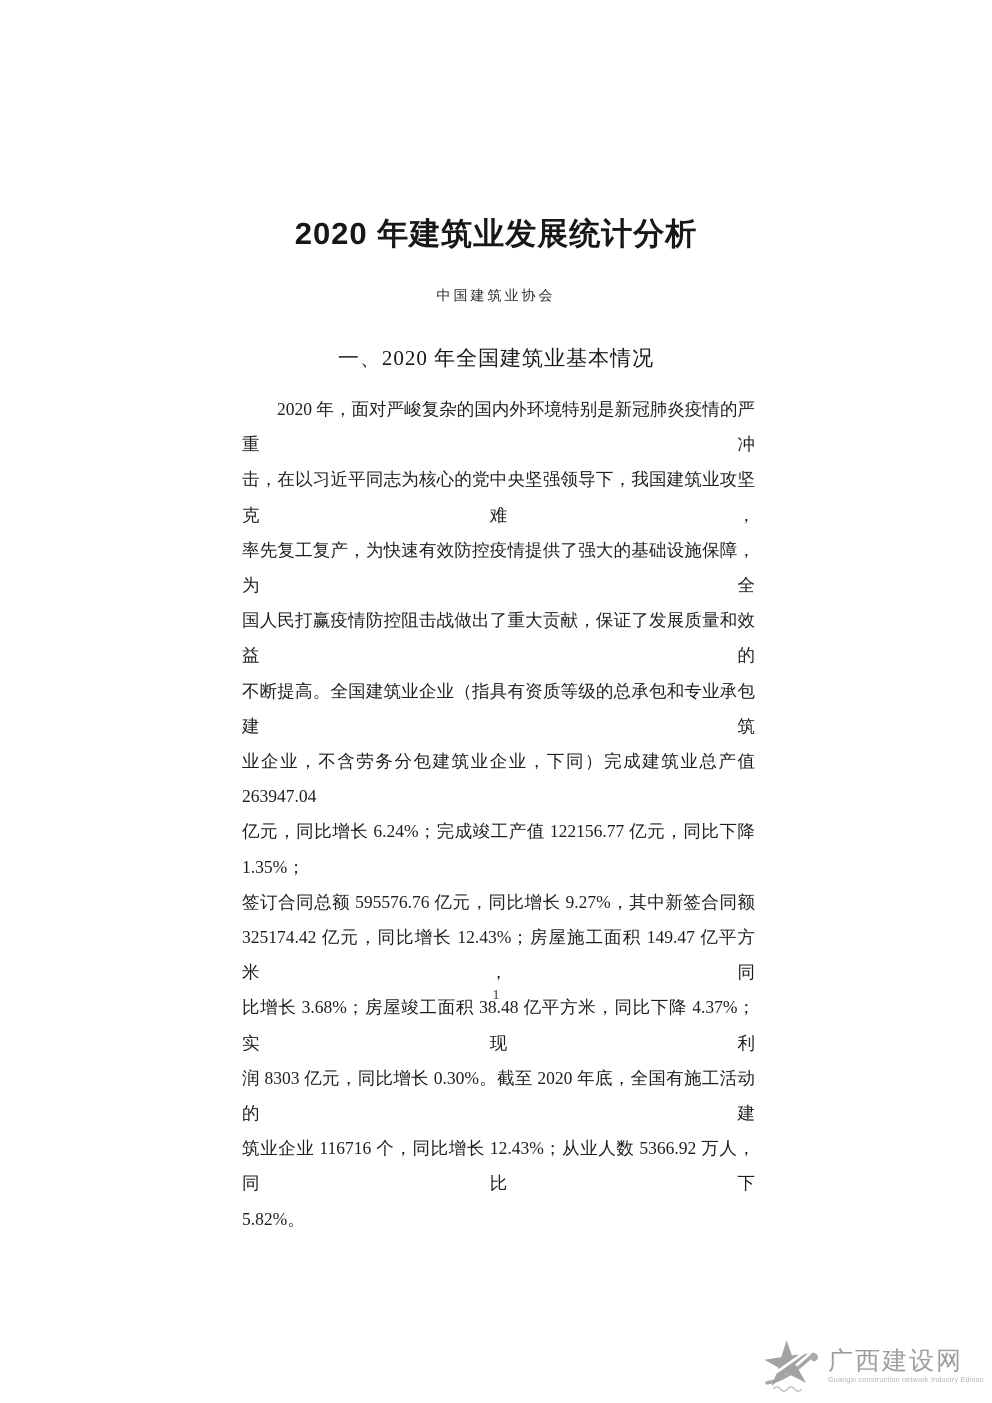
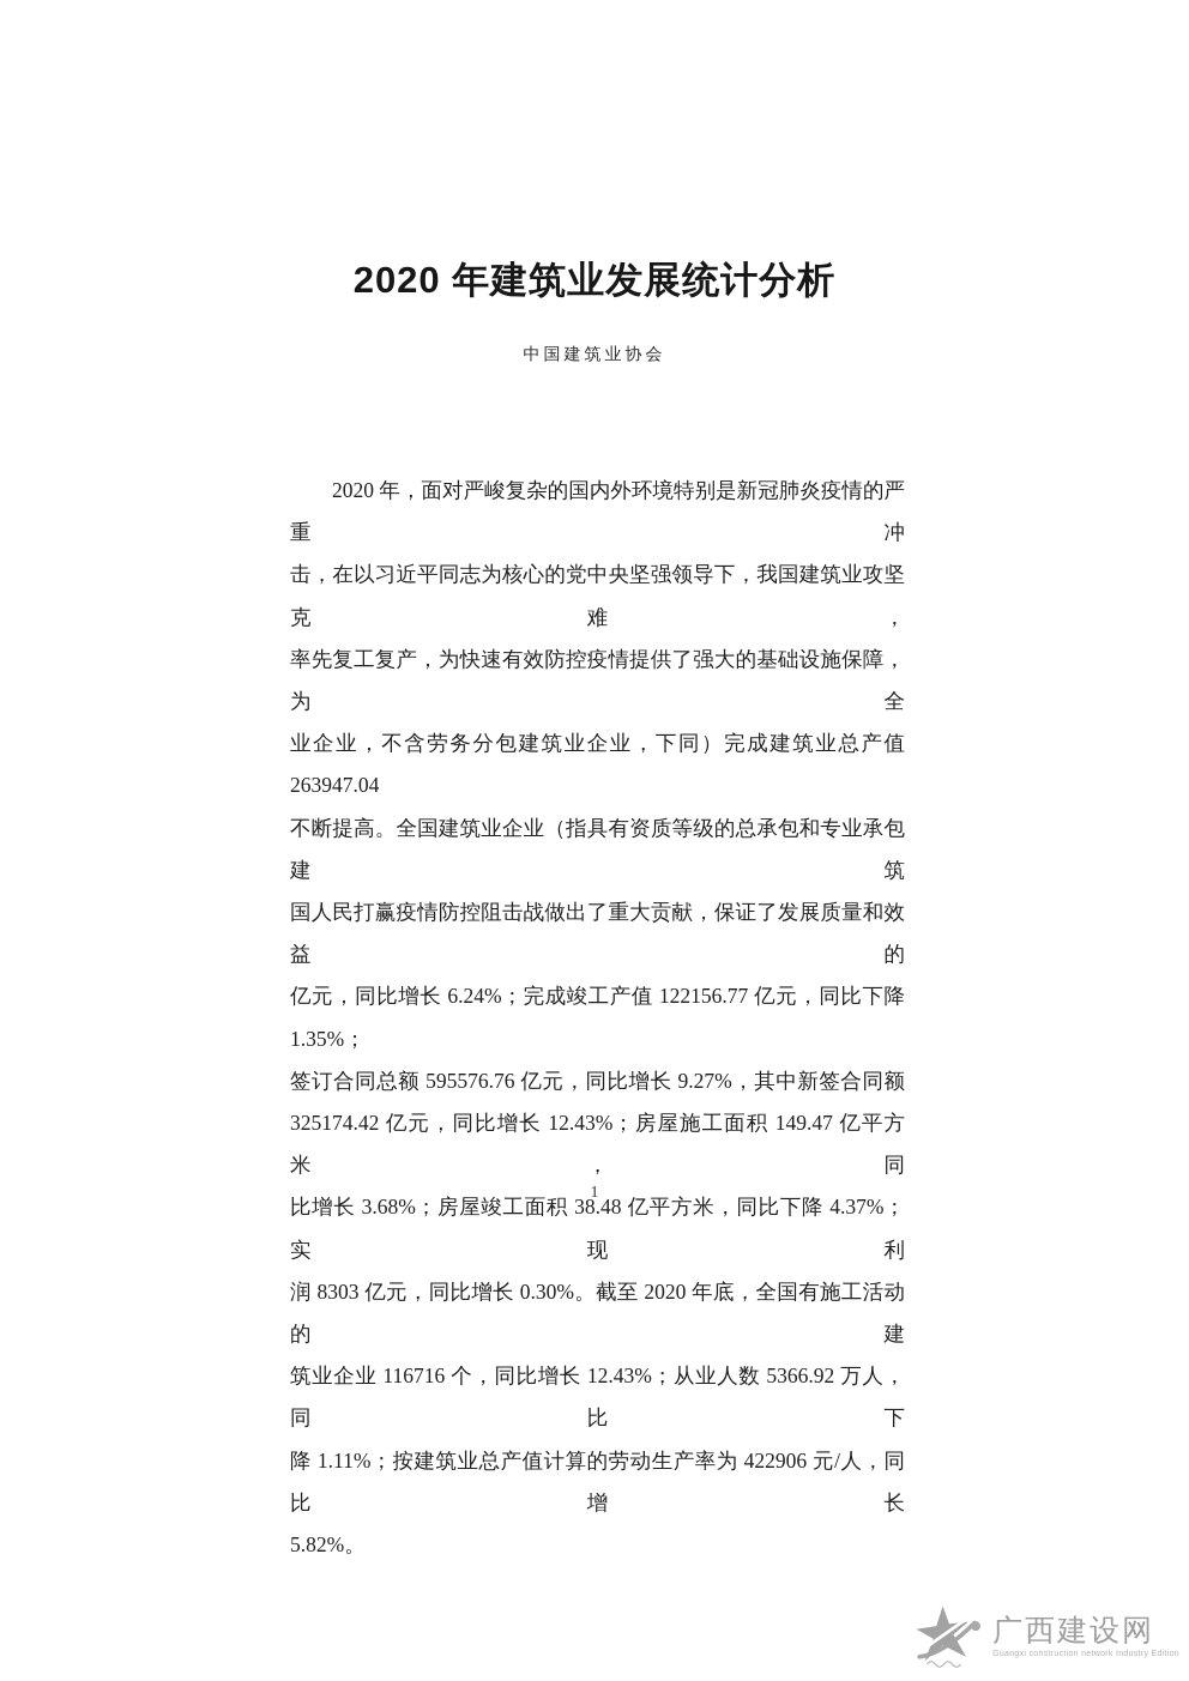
  2020 年建筑业发展统计分析
  中国建筑业协会
- 一、2020 年全国建筑业基本情况
  2020 年，面对严峻复杂的国内外环境特别是新冠肺炎疫情的严重冲
  击，在以习近平同志为核心的党中央坚强领导下，我国建筑业攻坚克难，
  率先复工复产，为快速有效防控疫情提供了强大的基础设施保障，为全
- 国人民打赢疫情防控阻击战做出了重大贡献，保证了发展质量和效益的
+ 业企业，不含劳务分包建筑业企业，下同）完成建筑业总产值 263947.04
  不断提高。全国建筑业企业（指具有资质等级的总承包和专业承包建筑
- 业企业，不含劳务分包建筑业企业，下同）完成建筑业总产值 263947.04
+ 国人民打赢疫情防控阻击战做出了重大贡献，保证了发展质量和效益的
  亿元，同比增长 6.24%；完成竣工产值 122156.77 亿元，同比下降 1.35%；
  签订合同总额 595576.76 亿元，同比增长 9.27%，其中新签合同额
  325174.42 亿元，同比增长 12.43%；房屋施工面积 149.47 亿平方米，同
  比增长 3.68%；房屋竣工面积 38.48 亿平方米，同比下降 4.37%；实现利
  润 8303 亿元，同比增长 0.30%。截至 2020 年底，全国有施工活动的建
  筑业企业 116716 个，同比增长 12.43%；从业人数 5366.92 万人，同比下
+ 降 1.11%；按建筑业总产值计算的劳动生产率为 422906 元/人，同比增长
  5.82%。
  1
  广西建设网
